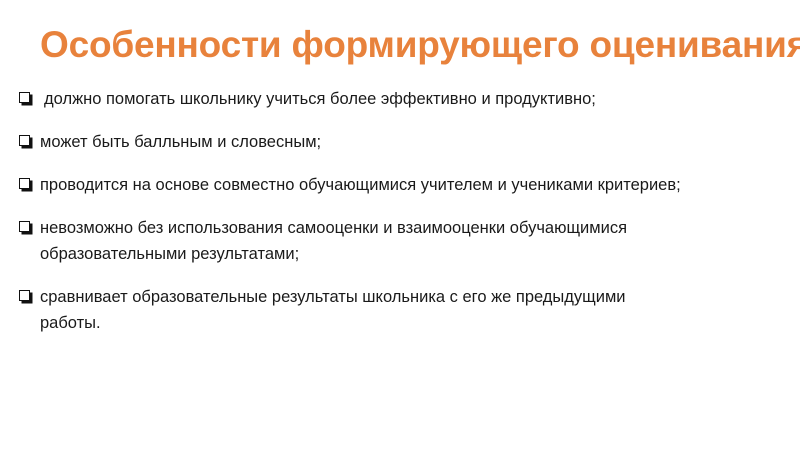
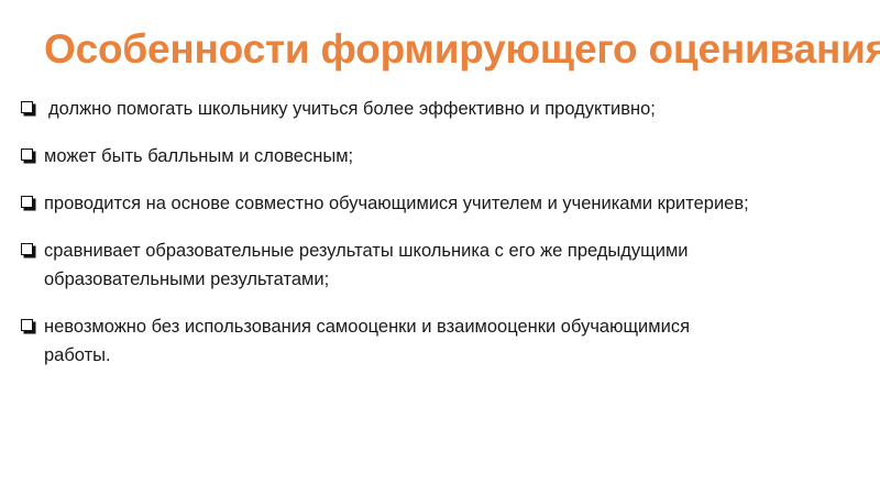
  Особенности формирующего оценивания
  должно помогать школьнику учиться более эффективно и продуктивно;
  может быть балльным и словесным;
  проводится на основе совместно обучающимися учителем и учениками критериев;
- невозможно без использования самооценки и взаимооценки обучающимися
+ сравнивает образовательные результаты школьника с его же предыдущими
  образовательными результатами;
- сравнивает образовательные результаты школьника с его же предыдущими
+ невозможно без использования самооценки и взаимооценки обучающимися
  работы.
